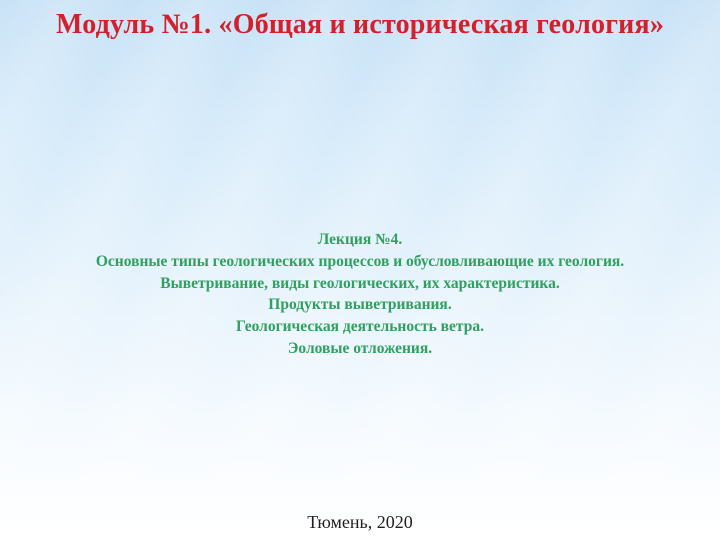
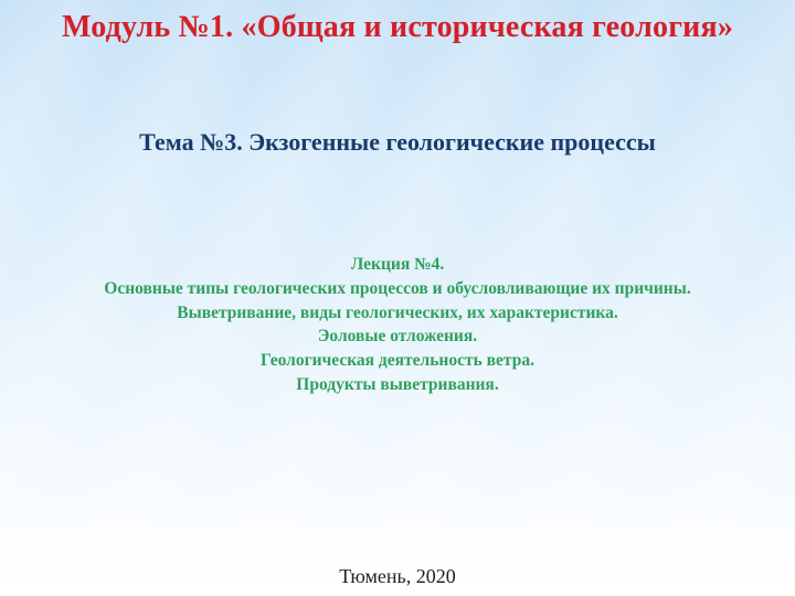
  Модуль №1. «Общая и историческая геология»
+ Тема №3. Экзогенные геологические процессы
  Лекция №4.
- Основные типы геологических процессов и обусловливающие их геология.
+ Основные типы геологических процессов и обусловливающие их причины.
  Выветривание, виды геологических, их характеристика.
- Продукты выветривания.
+ Эоловые отложения.
  Геологическая деятельность ветра.
- Эоловые отложения.
+ Продукты выветривания.
  Тюмень, 2020
